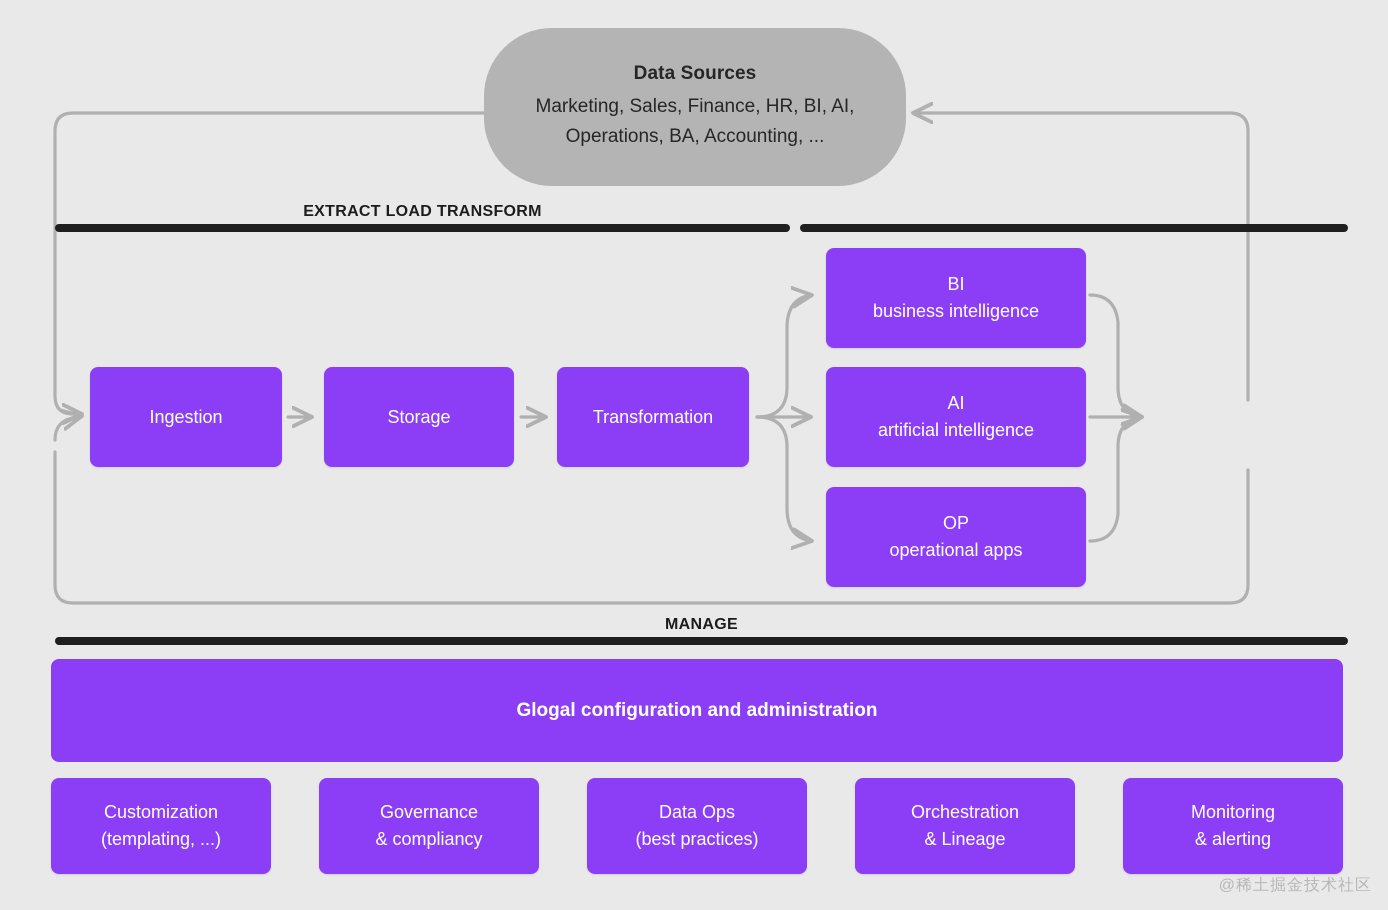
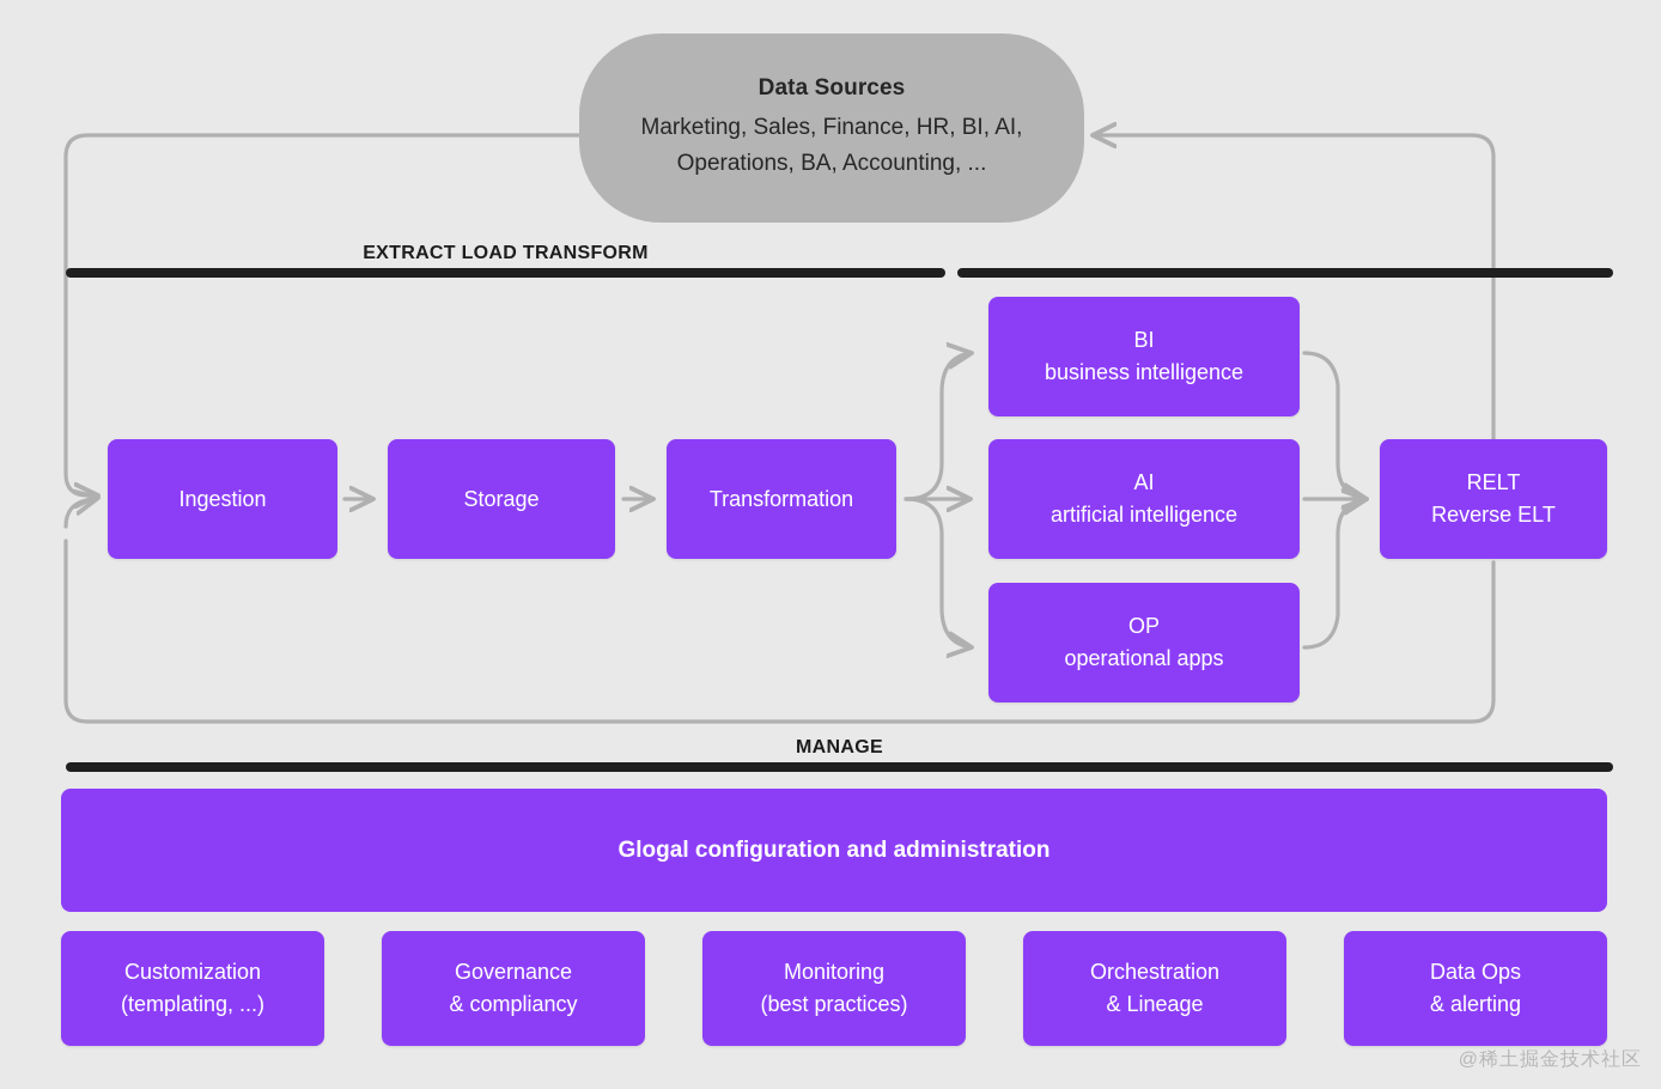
  Data Sources
  Marketing, Sales, Finance, HR, BI, AI,
  Operations, BA, Accounting, ...
  EXTRACT LOAD TRANSFORM
  Ingestion
  Storage
  Transformation
  BI
  business intelligence
  AI
  artificial intelligence
  OP
  operational apps
+ RELT
+ Reverse ELT
  MANAGE
  Glogal configuration and administration
  Customization
  (templating, ...)
  Governance
  & compliancy
- Data Ops
+ Monitoring
  (best practices)
  Orchestration
  & Lineage
- Monitoring
+ Data Ops
  & alerting
  @稀土掘金技术社区
